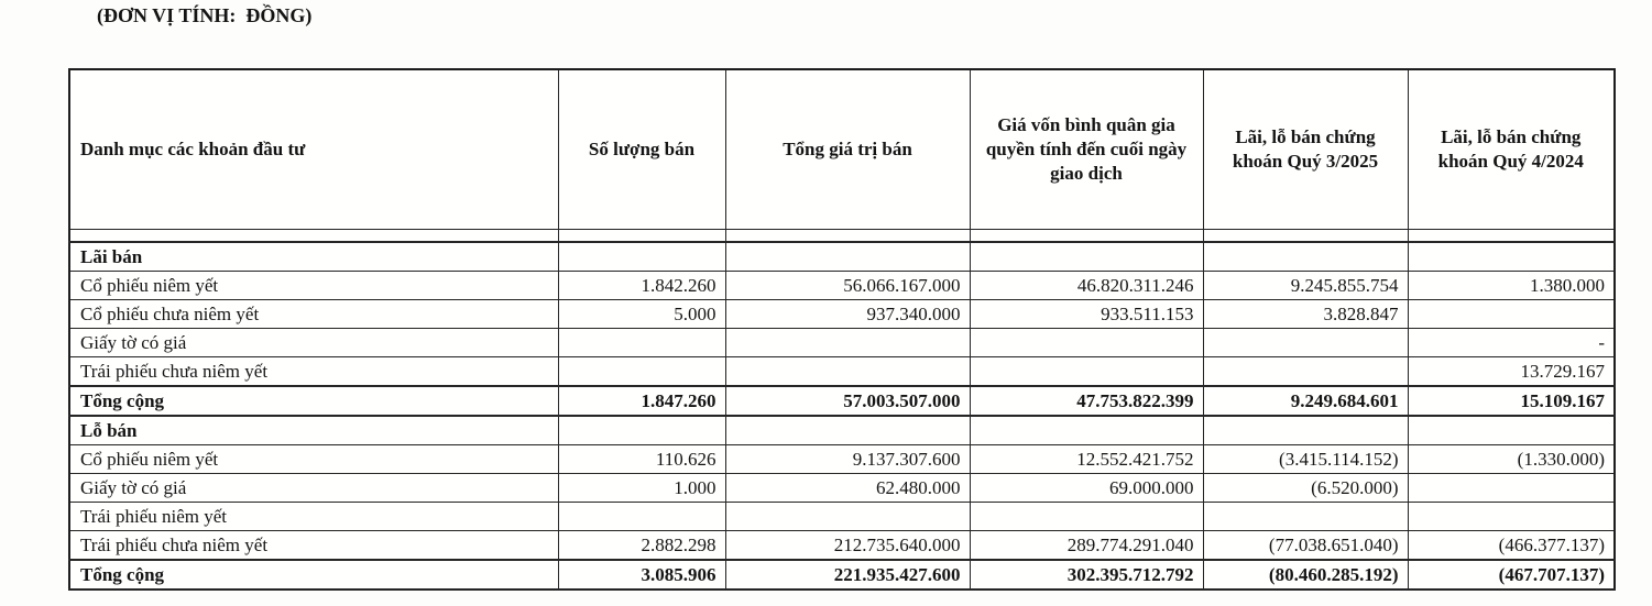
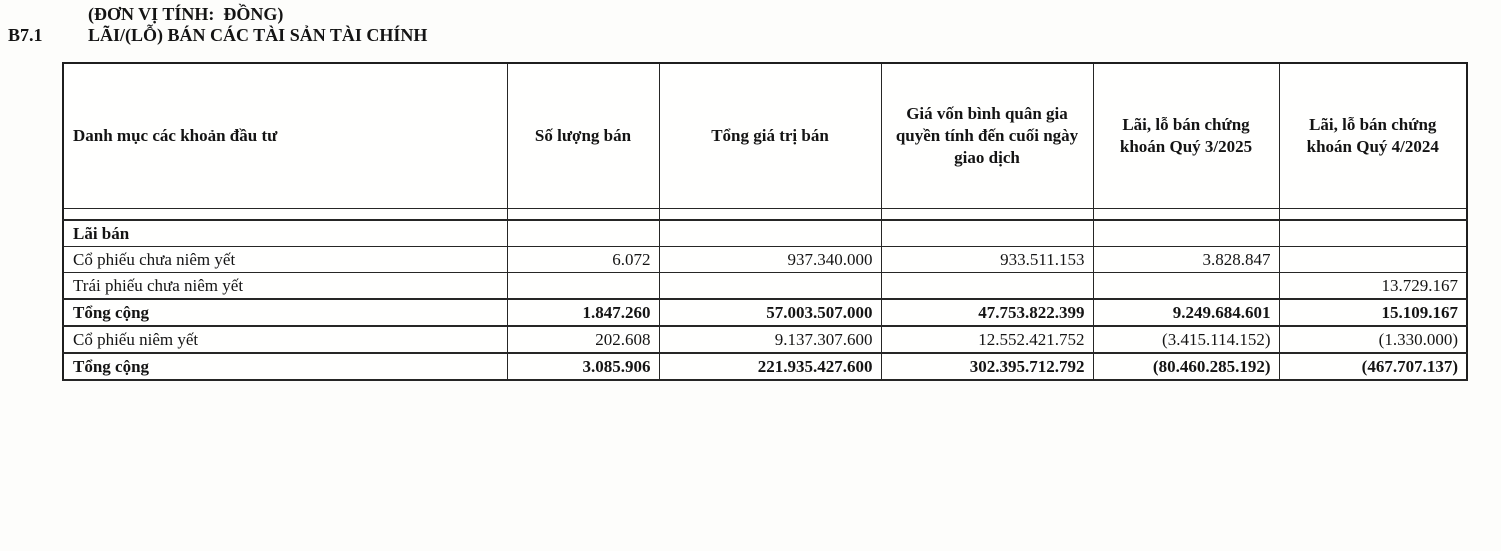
  (ĐƠN VỊ TÍNH: ĐỒNG)
+ B7.1
+ LÃI/(LỖ) BÁN CÁC TÀI SẢN TÀI CHÍNH
  Danh mục các khoản đầu tư	Số lượng bán	Tổng giá trị bán	Giá vốn bình quân gia quyền tính đến cuối ngày giao dịch	Lãi, lỗ bán chứng khoán Quý 3/2025	Lãi, lỗ bán chứng khoán Quý 4/2024
  Lãi bán
- Cổ phiếu niêm yết	1.842.260	56.066.167.000	46.820.311.246	9.245.855.754	1.380.000
- Cổ phiếu chưa niêm yết	5.000	937.340.000	933.511.153	3.828.847
+ Cổ phiếu chưa niêm yết	6.072	937.340.000	933.511.153	3.828.847
- Giấy tờ có giá					-
  Trái phiếu chưa niêm yết					13.729.167
  Tổng cộng	1.847.260	57.003.507.000	47.753.822.399	9.249.684.601	15.109.167
- Lỗ bán
- Cổ phiếu niêm yết	110.626	9.137.307.600	12.552.421.752	(3.415.114.152)	(1.330.000)
+ Cổ phiếu niêm yết	202.608	9.137.307.600	12.552.421.752	(3.415.114.152)	(1.330.000)
- Giấy tờ có giá	1.000	62.480.000	69.000.000	(6.520.000)
- Trái phiếu niêm yết
- Trái phiếu chưa niêm yết	2.882.298	212.735.640.000	289.774.291.040	(77.038.651.040)	(466.377.137)
  Tổng cộng	3.085.906	221.935.427.600	302.395.712.792	(80.460.285.192)	(467.707.137)
